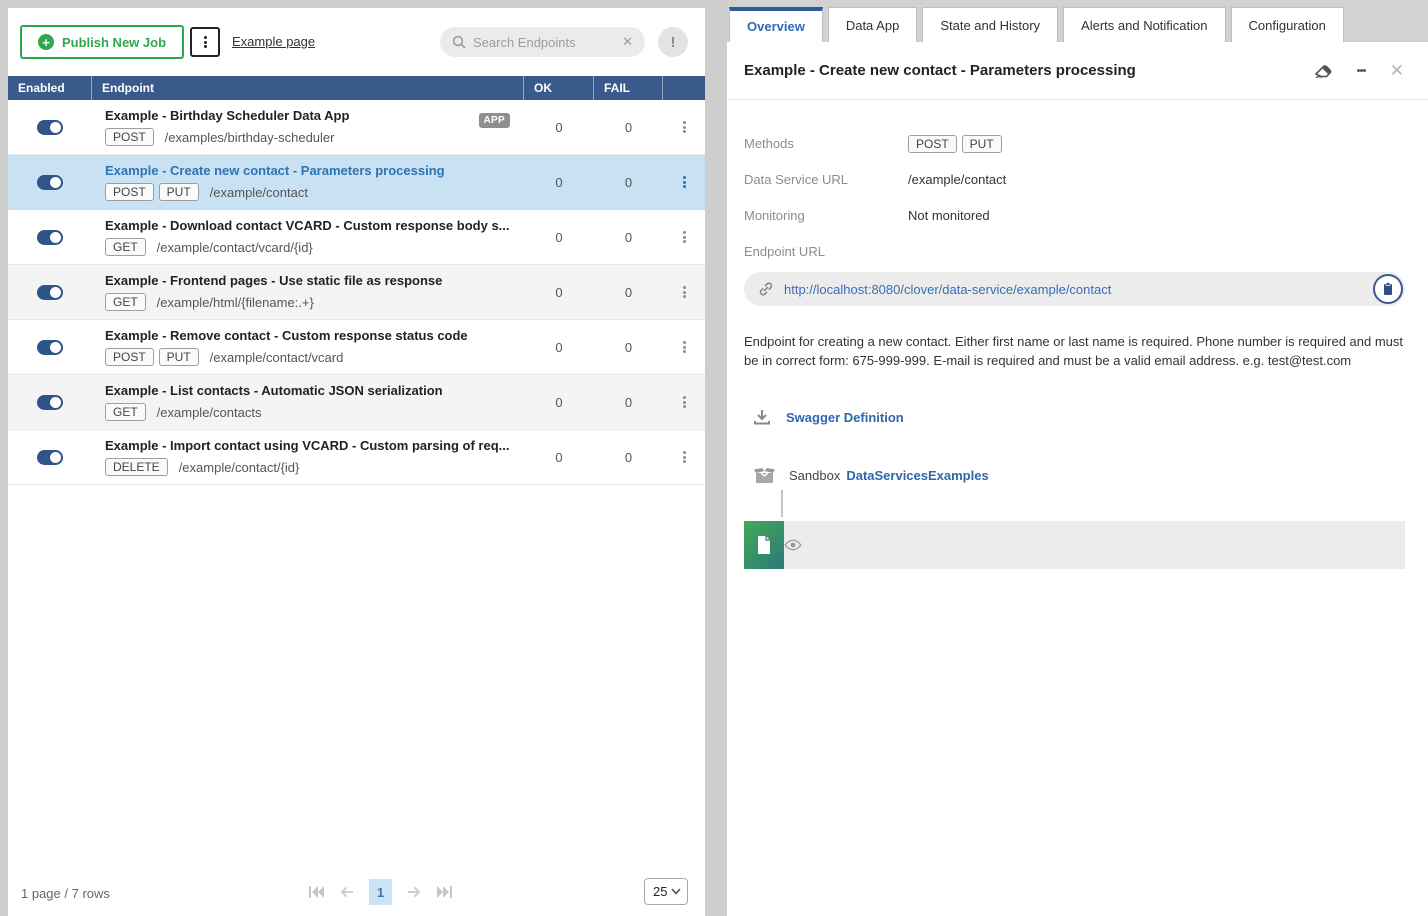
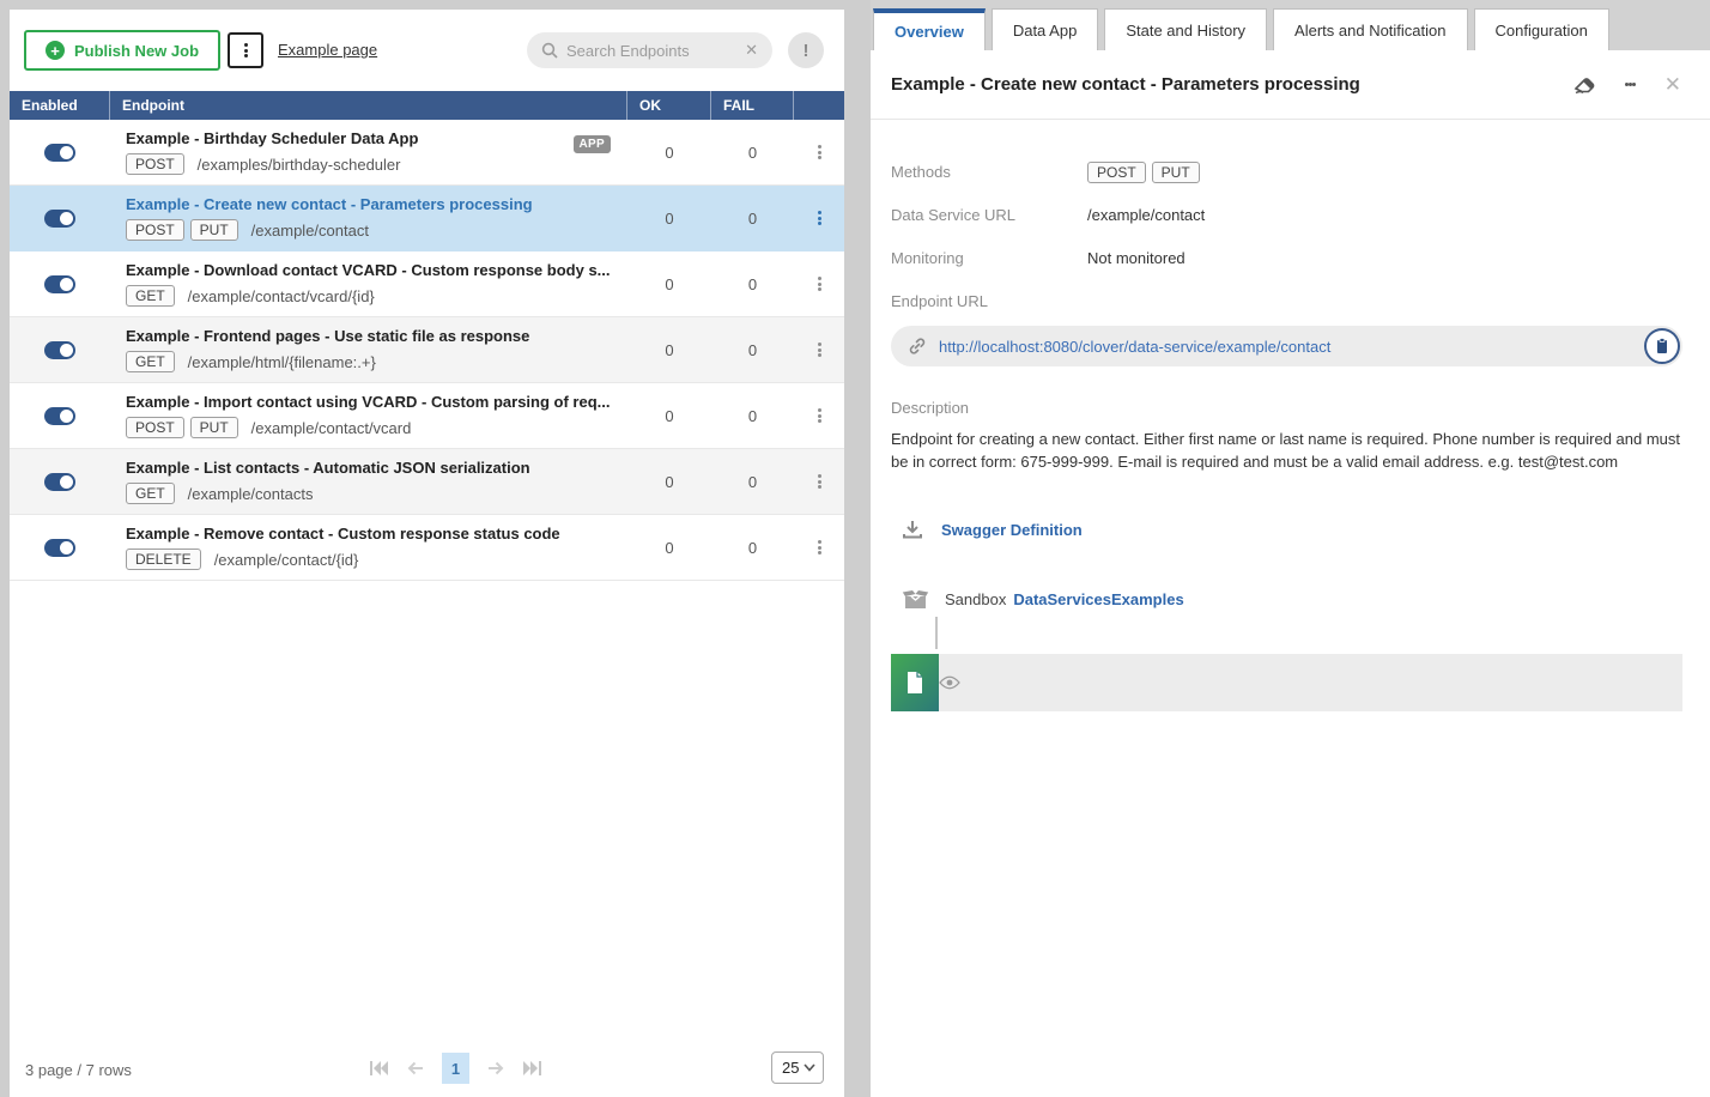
  +
  Publish New Job
  Example page
  Search Endpoints
  ✕
  !
  Enabled
  Endpoint
  OK
  FAIL
  Example - Birthday Scheduler Data App
  POST
  /examples/birthday-scheduler
  APP
  0
  0
  Example - Create new contact - Parameters processing
  POST PUT
  /example/contact
  0
  0
  Example - Download contact VCARD - Custom response body s...
  GET
  /example/contact/vcard/{id}
  0
  0
  Example - Frontend pages - Use static file as response
  GET
  /example/html/{filename:.+}
  0
  0
- Example - Remove contact - Custom response status code
+ Example - Import contact using VCARD - Custom parsing of req...
  POST PUT
  /example/contact/vcard
  0
  0
  Example - List contacts - Automatic JSON serialization
  GET
  /example/contacts
  0
  0
- Example - Import contact using VCARD - Custom parsing of req...
+ Example - Remove contact - Custom response status code
  DELETE
  /example/contact/{id}
  0
  0
- 1 page / 7 rows
+ 3 page / 7 rows
  1
  25
  Overview
  Data App
  State and History
  Alerts and Notification
  Configuration
  Example - Create new contact - Parameters processing
  ✕
  Methods
  POST PUT
  Data Service URL
  /example/contact
  Monitoring
  Not monitored
  Endpoint URL
  http://localhost:8080/clover/data-service/example/contact
+ Description
  Endpoint for creating a new contact. Either first name or last name is required. Phone number is required and must be in correct form: 675-999-999. E-mail is required and must be a valid email address. e.g. test@test.com
  Swagger Definition
  Sandbox
  DataServicesExamples
